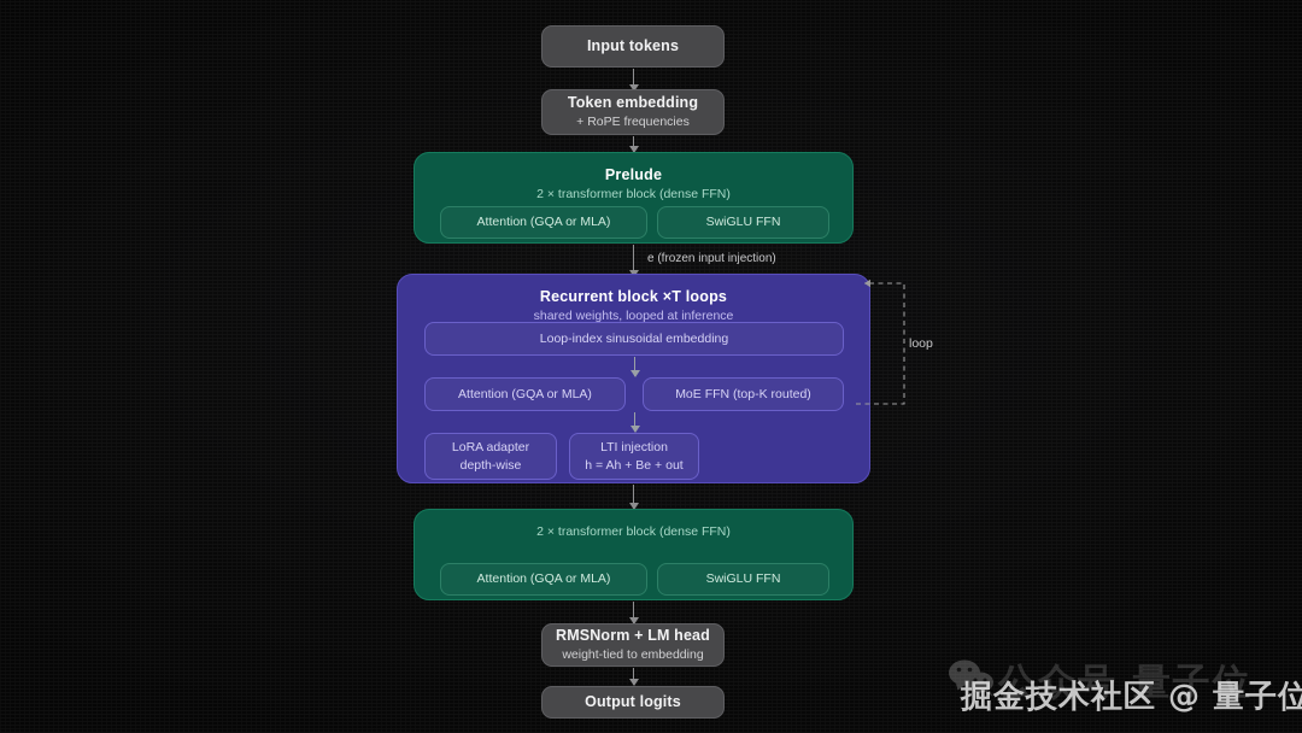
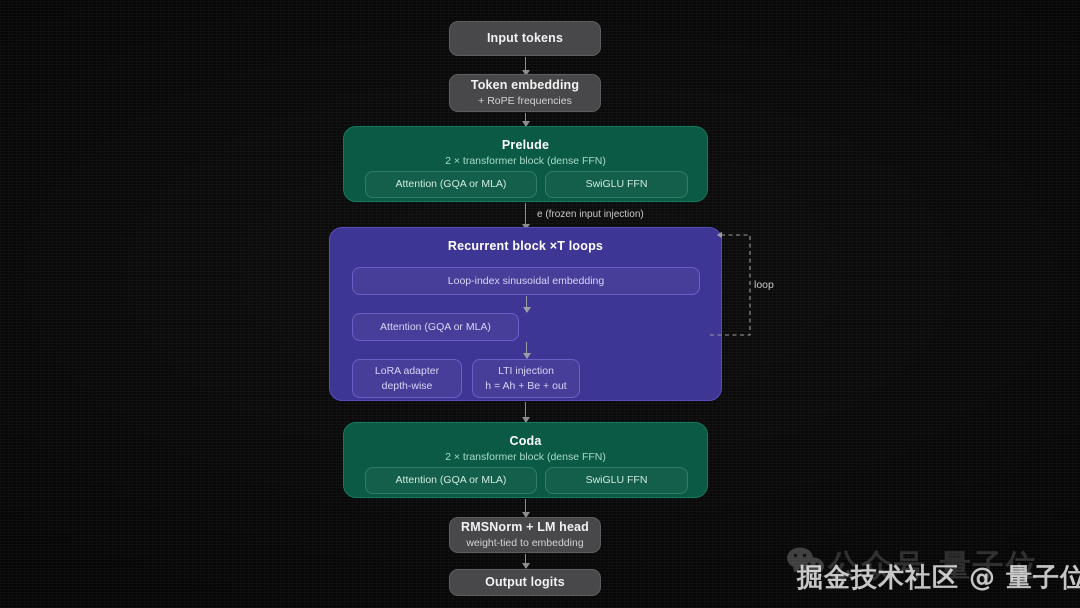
  Input tokens
  Token embedding
  + RoPE frequencies
  Prelude
  2 × transformer block (dense FFN)
  Attention (GQA or MLA)
  SwiGLU FFN
  e (frozen input injection)
  Recurrent block ×T loops
- shared weights, looped at inference
  Loop-index sinusoidal embedding
  Attention (GQA or MLA)
- MoE FFN (top-K routed)
  LoRA adapter
  depth-wise
  LTI injection
  h = Ah + Be + out
  loop
+ Coda
  2 × transformer block (dense FFN)
  Attention (GQA or MLA)
  SwiGLU FFN
  RMSNorm + LM head
  weight-tied to embedding
  Output logits
  公众号 量子位
  掘金技术社区 @ 量子位
